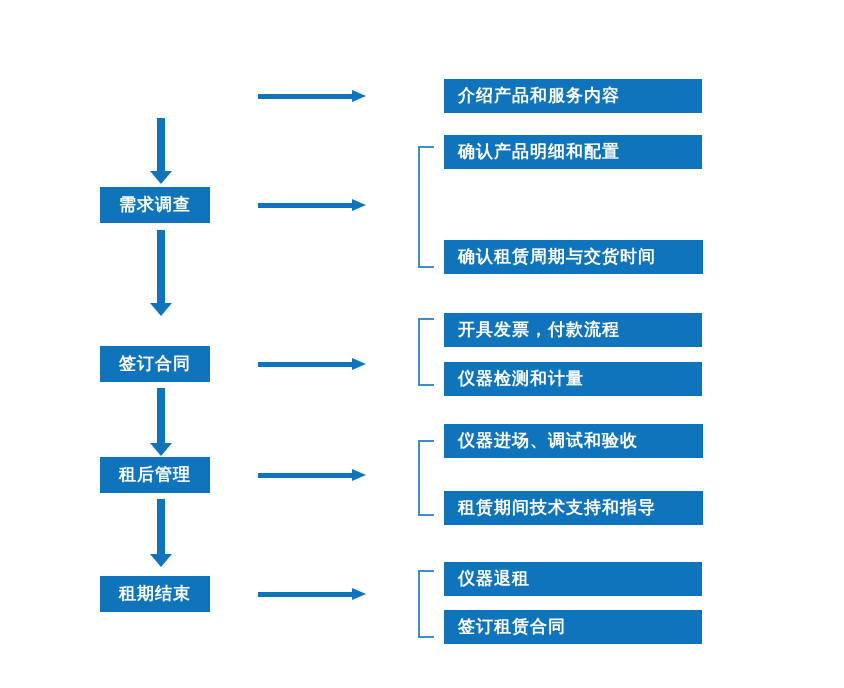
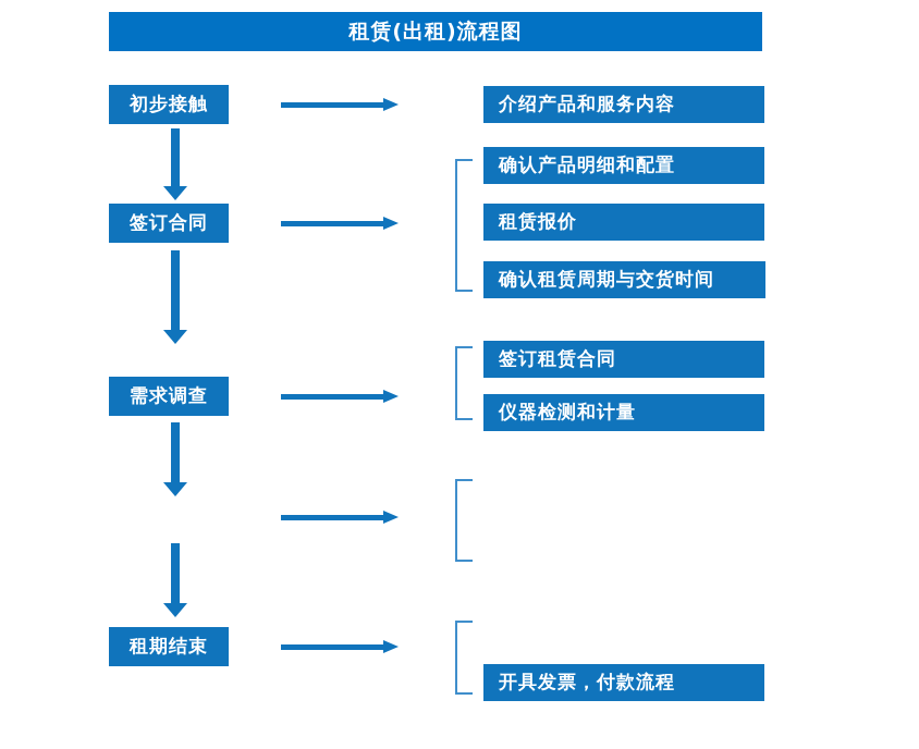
+ 租赁(出租)流程图
+ 初步接触
  介绍产品和服务内容
- 需求调查
+ 签订合同
  确认产品明细和配置
+ 租赁报价
  确认租赁周期与交货时间
- 签订合同
+ 需求调查
- 开具发票，付款流程
+ 签订租赁合同
  仪器检测和计量
- 租后管理
- 仪器进场、调试和验收
- 租赁期间技术支持和指导
  租期结束
- 仪器退租
- 签订租赁合同
+ 开具发票，付款流程
